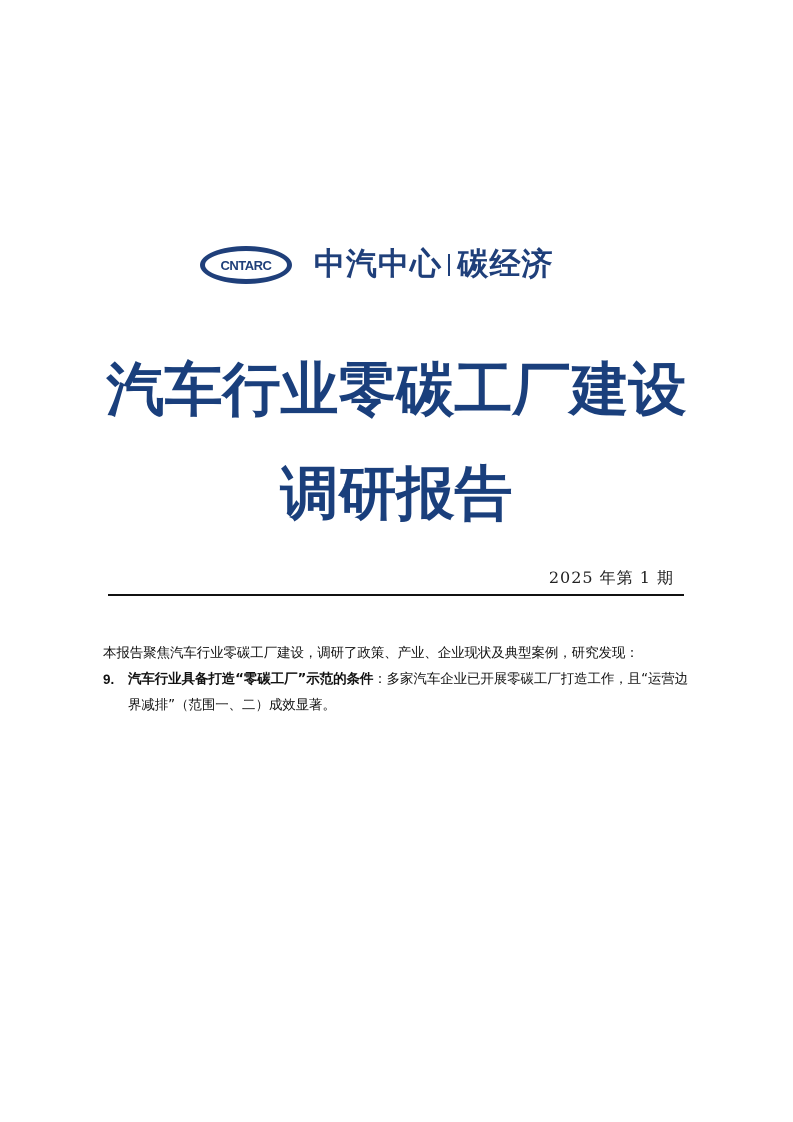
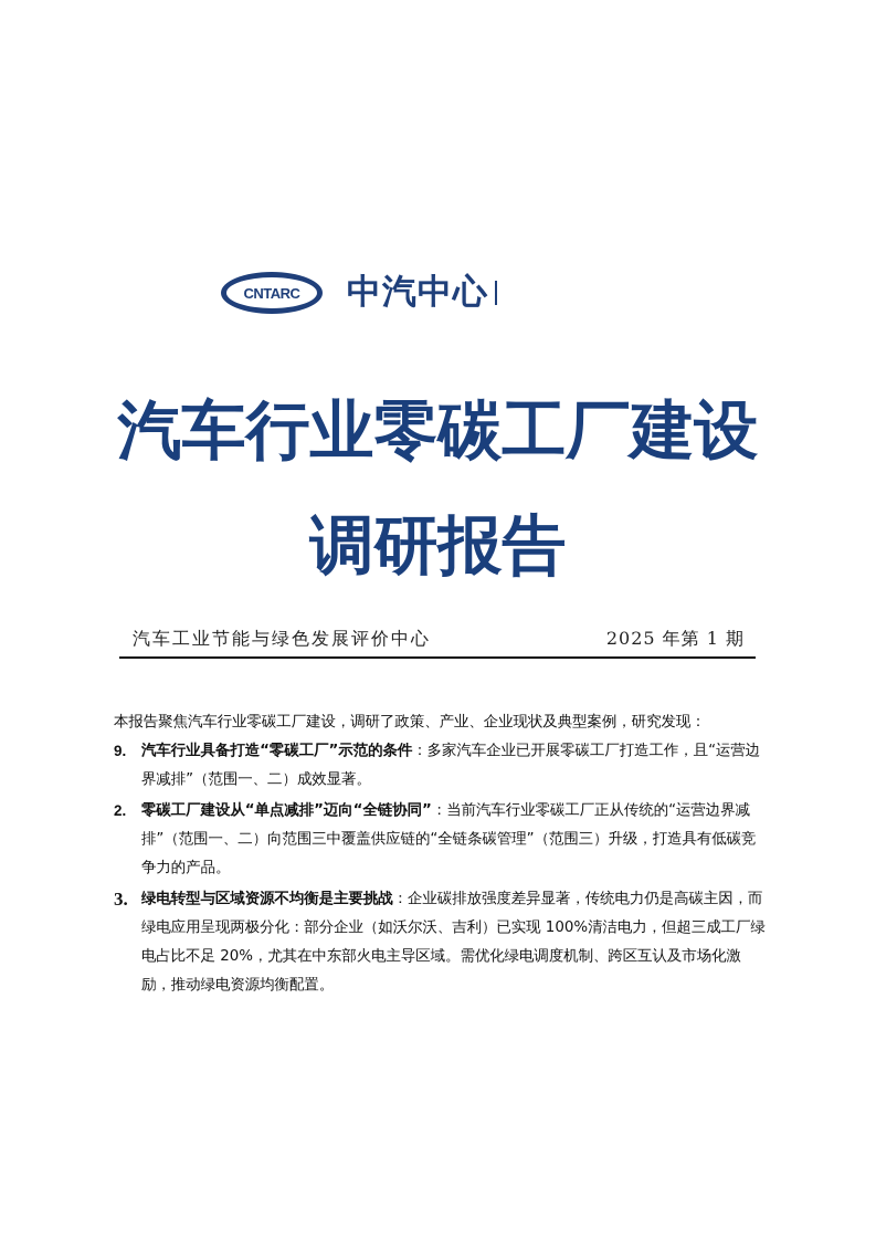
  CNTARC
  中汽中心
- 碳经济
  汽车行业零碳工厂建设
  调研报告
+ 汽车工业节能与绿色发展评价中心
  2025 年第 1 期
  本报告聚焦汽车行业零碳工厂建设，调研了政策、产业、企业现状及典型案例，研究发现：
  9.
  汽车行业具备打造“零碳工厂”示范的条件：多家汽车企业已开展零碳工厂打造工作，且“运营边界减排”（范围一、二）成效显著。
+ 2.
+ 零碳工厂建设从“单点减排”迈向“全链协同”：当前汽车行业零碳工厂正从传统的“运营边界减排”（范围一、二）向范围三中覆盖供应链的“全链条碳管理”（范围三）升级，打造具有低碳竞争力的产品。
+ 3.
+ 绿电转型与区域资源不均衡是主要挑战：企业碳排放强度差异显著，传统电力仍是高碳主因，而绿电应用呈现两极分化：部分企业（如沃尔沃、吉利）已实现 100%清洁电力，但超三成工厂绿电占比不足 20%，尤其在中东部火电主导区域。需优化绿电调度机制、跨区互认及市场化激励，推动绿电资源均衡配置。
